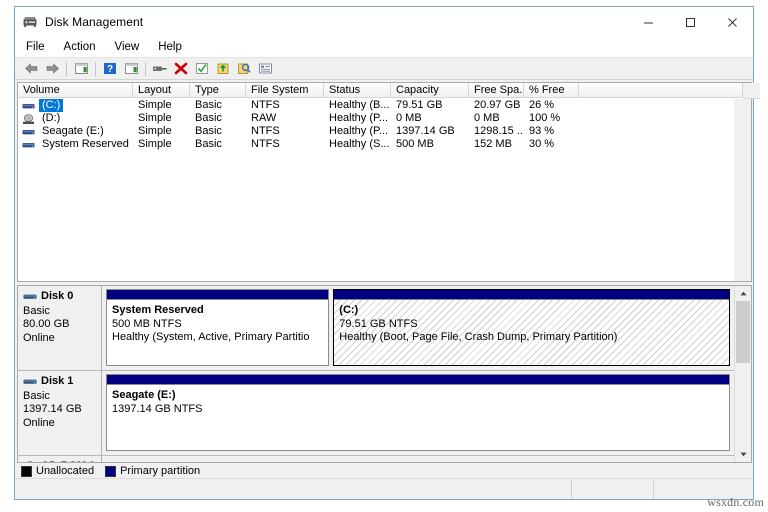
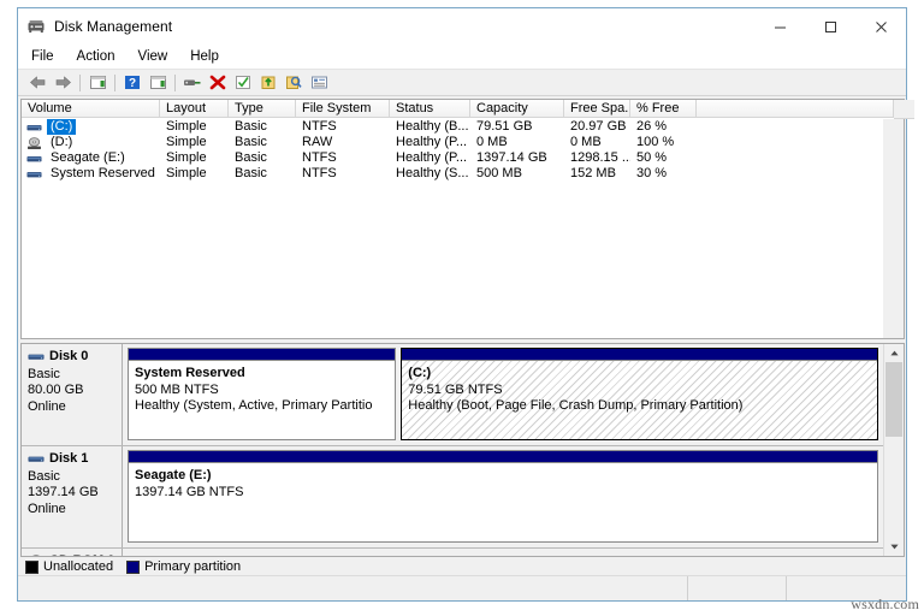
  Disk Management
  File
  Action
  View
  Help
  ?
  Volume
  Layout
  Type
  File System
  Status
  Capacity
  Free Spa.
  % Free
  (C:)
  Simple
  Basic
  NTFS
  Healthy (B...
  79.51 GB
  20.97 GB
  26 %
  (D:)
  Simple
  Basic
  RAW
  Healthy (P...
  0 MB
  0 MB
  100 %
  Seagate (E:)
  Simple
  Basic
  NTFS
  Healthy (P...
  1397.14 GB
  1298.15 ..
- 93 %
+ 50 %
  System Reserved
  Simple
  Basic
  NTFS
  Healthy (S...
  500 MB
  152 MB
  30 %
  Disk 0
  Basic
  80.00 GB
  Online
  System Reserved
  500 MB NTFS
  Healthy (System, Active, Primary Partitio
  (C:)
  79.51 GB NTFS
  Healthy (Boot, Page File, Crash Dump, Primary Partition)
  Disk 1
  Basic
  1397.14 GB
  Online
  Seagate (E:)
  1397.14 GB NTFS
  Unallocated
  Primary partition
  wsxdn.com
